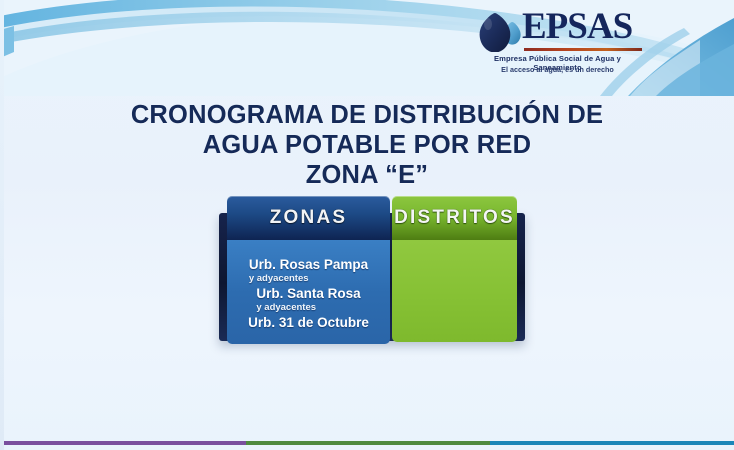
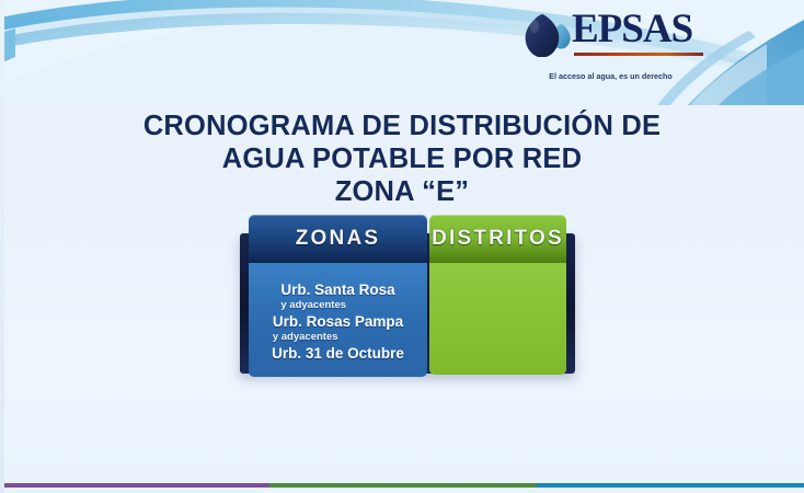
  EPSAS
- Empresa Pública Social de Agua y Saneamiento
  El acceso al agua, es un derecho
  CRONOGRAMA DE DISTRIBUCIÓN DE
  AGUA POTABLE POR RED
  ZONA “E”
  ZONAS
- Urb. Rosas Pampa
+ Urb. Santa Rosa
  y adyacentes
- Urb. Santa Rosa
+ Urb. Rosas Pampa
  y adyacentes
  Urb. 31 de Octubre
  DISTRITOS
